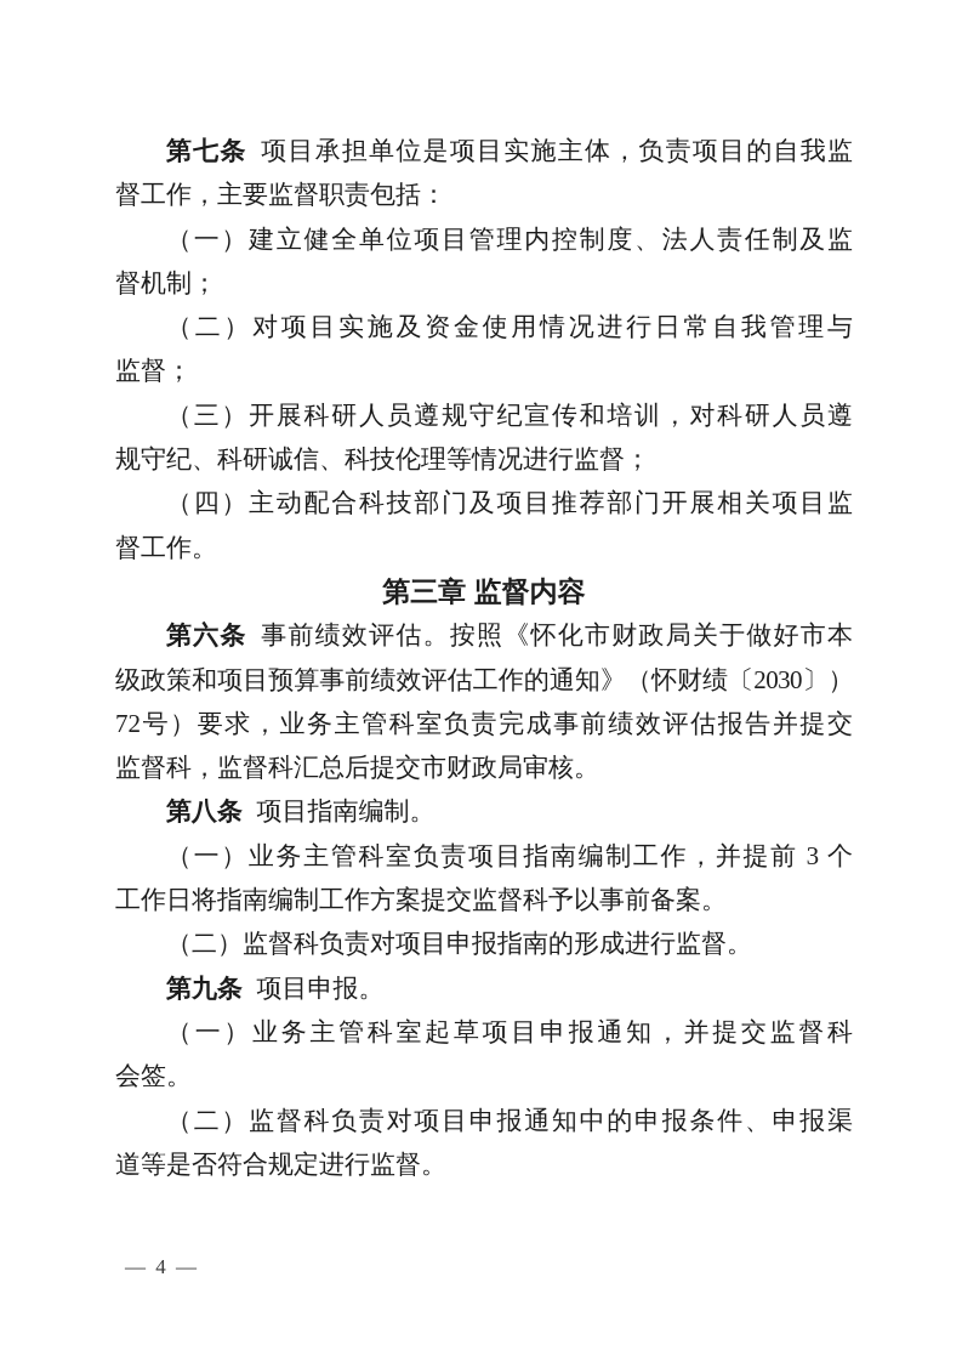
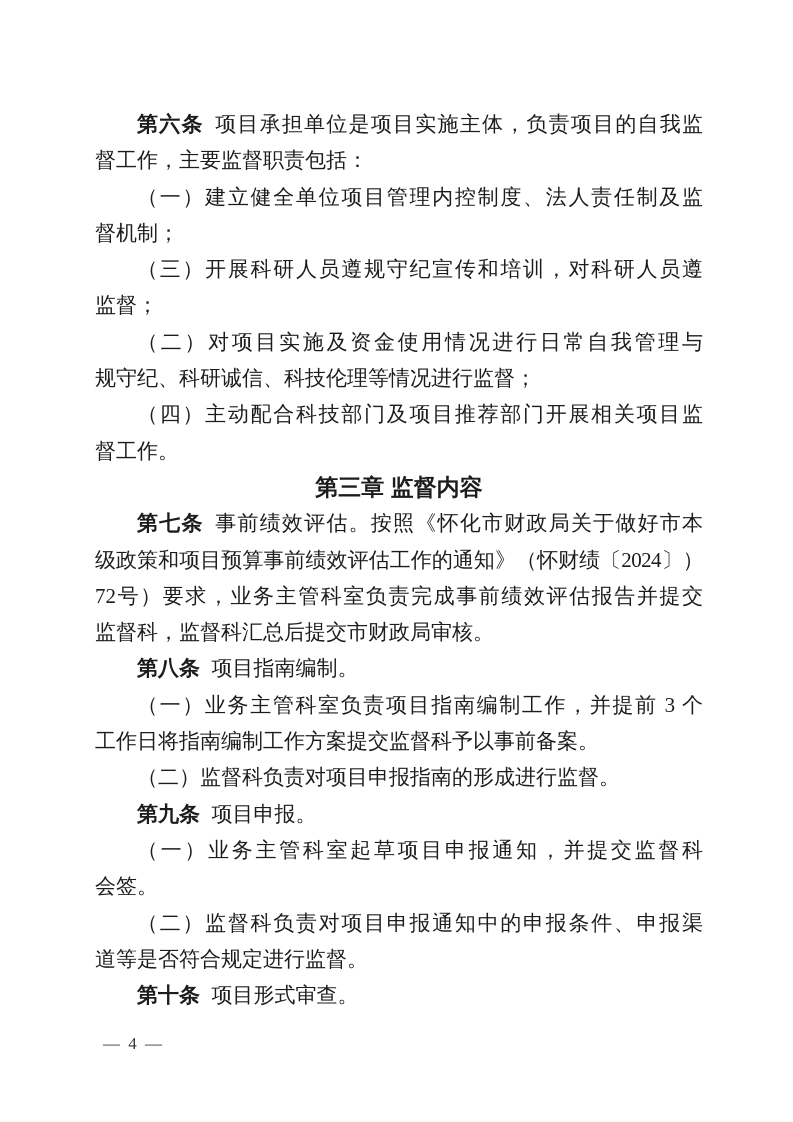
- 第七条 项目承担单位是项目实施主体，负责项目的自我监
+ 第六条 项目承担单位是项目实施主体，负责项目的自我监
  督工作，主要监督职责包括：
  （一）建立健全单位项目管理内控制度、法人责任制及监
  督机制；
- （二）对项目实施及资金使用情况进行日常自我管理与
+ （三）开展科研人员遵规守纪宣传和培训，对科研人员遵
  监督；
- （三）开展科研人员遵规守纪宣传和培训，对科研人员遵
+ （二）对项目实施及资金使用情况进行日常自我管理与
  规守纪、科研诚信、科技伦理等情况进行监督；
  （四）主动配合科技部门及项目推荐部门开展相关项目监
  督工作。
  第三章 监督内容
- 第六条 事前绩效评估。按照《怀化市财政局关于做好市本
+ 第七条 事前绩效评估。按照《怀化市财政局关于做好市本
- 级政策和项目预算事前绩效评估工作的通知》（怀财绩〔2030〕）
+ 级政策和项目预算事前绩效评估工作的通知》（怀财绩〔2024〕）
  72号）要求，业务主管科室负责完成事前绩效评估报告并提交
  监督科，监督科汇总后提交市财政局审核。
  第八条 项目指南编制。
  （一）业务主管科室负责项目指南编制工作，并提前 3 个
  工作日将指南编制工作方案提交监督科予以事前备案。
  （二）监督科负责对项目申报指南的形成进行监督。
  第九条 项目申报。
  （一）业务主管科室起草项目申报通知，并提交监督科
  会签。
  （二）监督科负责对项目申报通知中的申报条件、申报渠
  道等是否符合规定进行监督。
+ 第十条 项目形式审查。
  — 4 —
